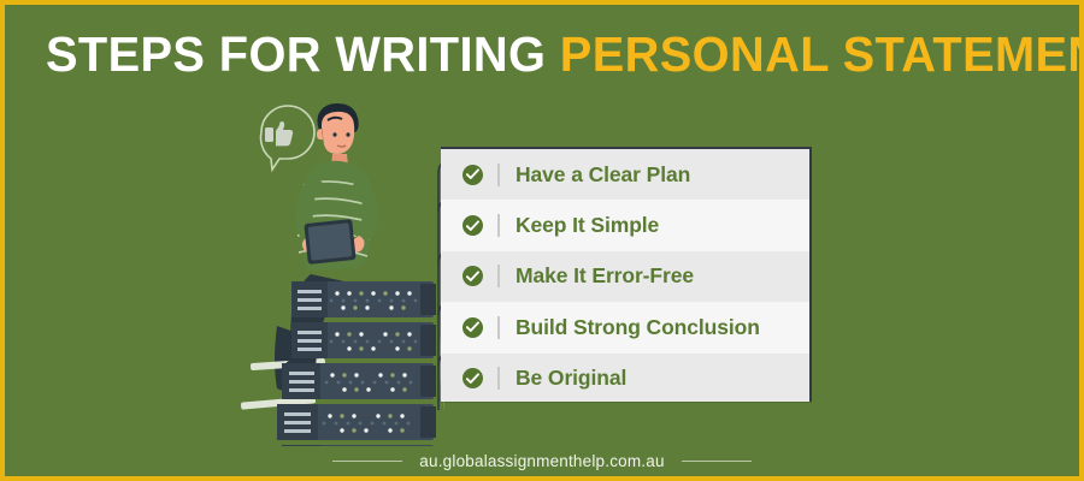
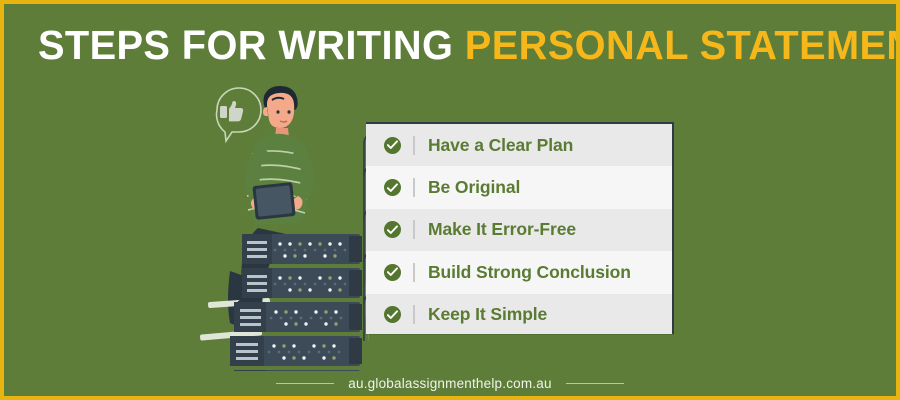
  STEPS FOR WRITING PERSONAL STATEME
  Have a Clear Plan
- Keep It Simple
+ Be Original
  Make It Error-Free
  Build Strong Conclusion
- Be Original
+ Keep It Simple
  au.globalassignmenthelp.com.au
